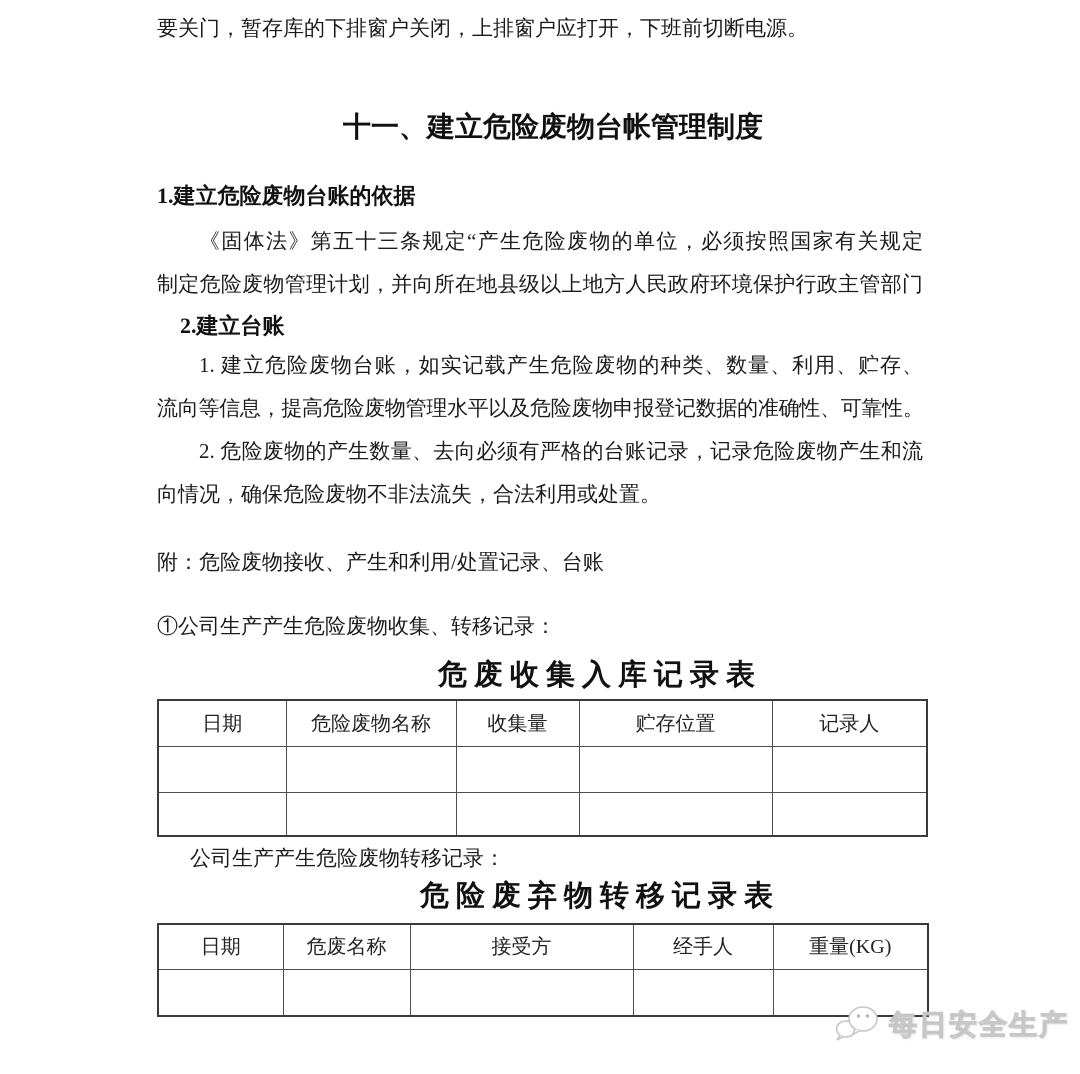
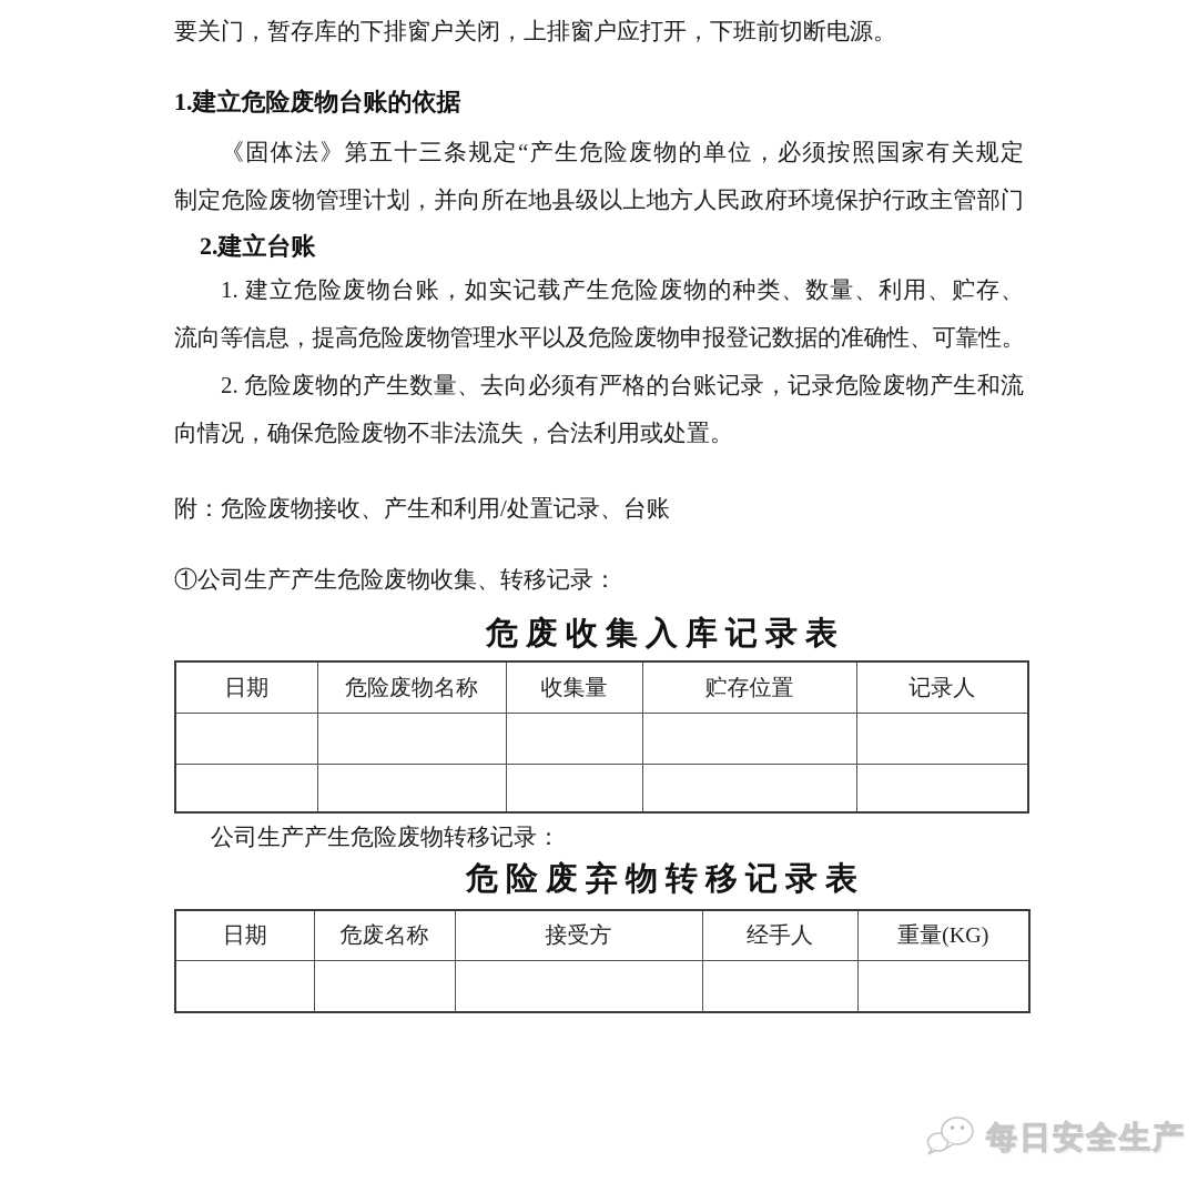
  要关门，暂存库的下排窗户关闭，上排窗户应打开，下班前切断电源。
- 十一、建立危险废物台帐管理制度
  1.建立危险废物台账的依据
  《固体法》第五十三条规定“产生危险废物的单位，必须按照国家有关规定
  制定危险废物管理计划，并向所在地县级以上地方人民政府环境保护行政主管部门
  2.建立台账
  1. 建立危险废物台账，如实记载产生危险废物的种类、数量、利用、贮存、
  流向等信息，提高危险废物管理水平以及危险废物申报登记数据的准确性、可靠性。
  2. 危险废物的产生数量、去向必须有严格的台账记录，记录危险废物产生和流
  向情况，确保危险废物不非法流失，合法利用或处置。
  附：危险废物接收、产生和利用/处置记录、台账
  ①公司生产产生危险废物收集、转移记录：
  危废收集入库记录表
  日期	危险废物名称	收集量	贮存位置	记录人
  公司生产产生危险废物转移记录：
  危险废弃物转移记录表
  日期	危废名称	接受方	经手人	重量(KG)
  每日安全生产
